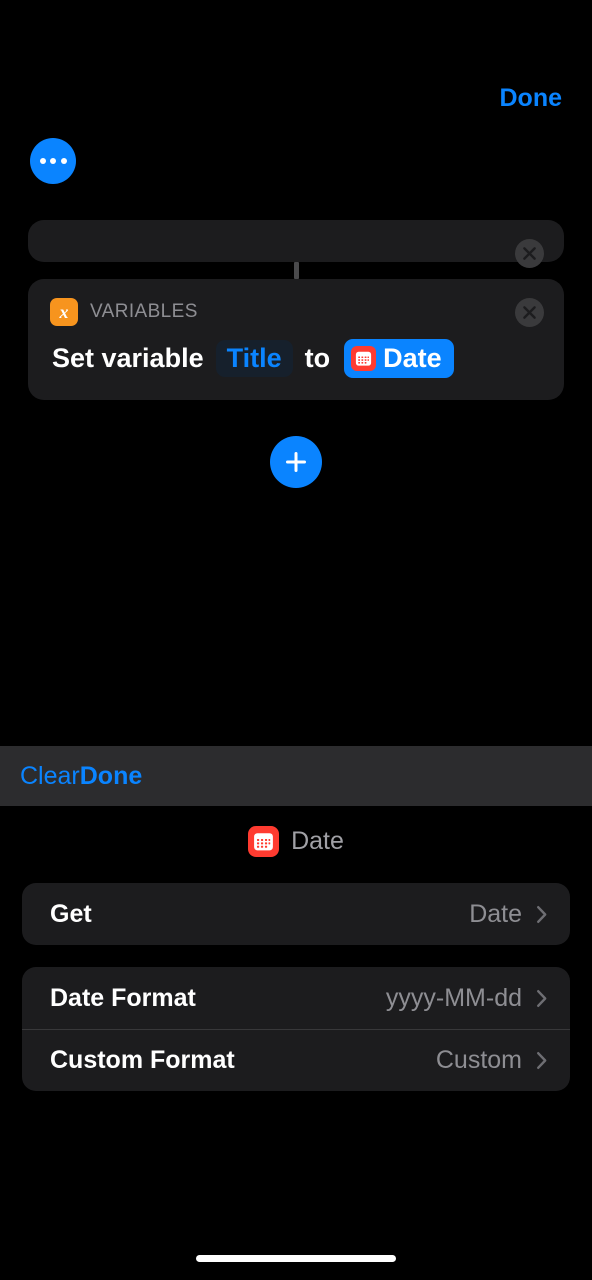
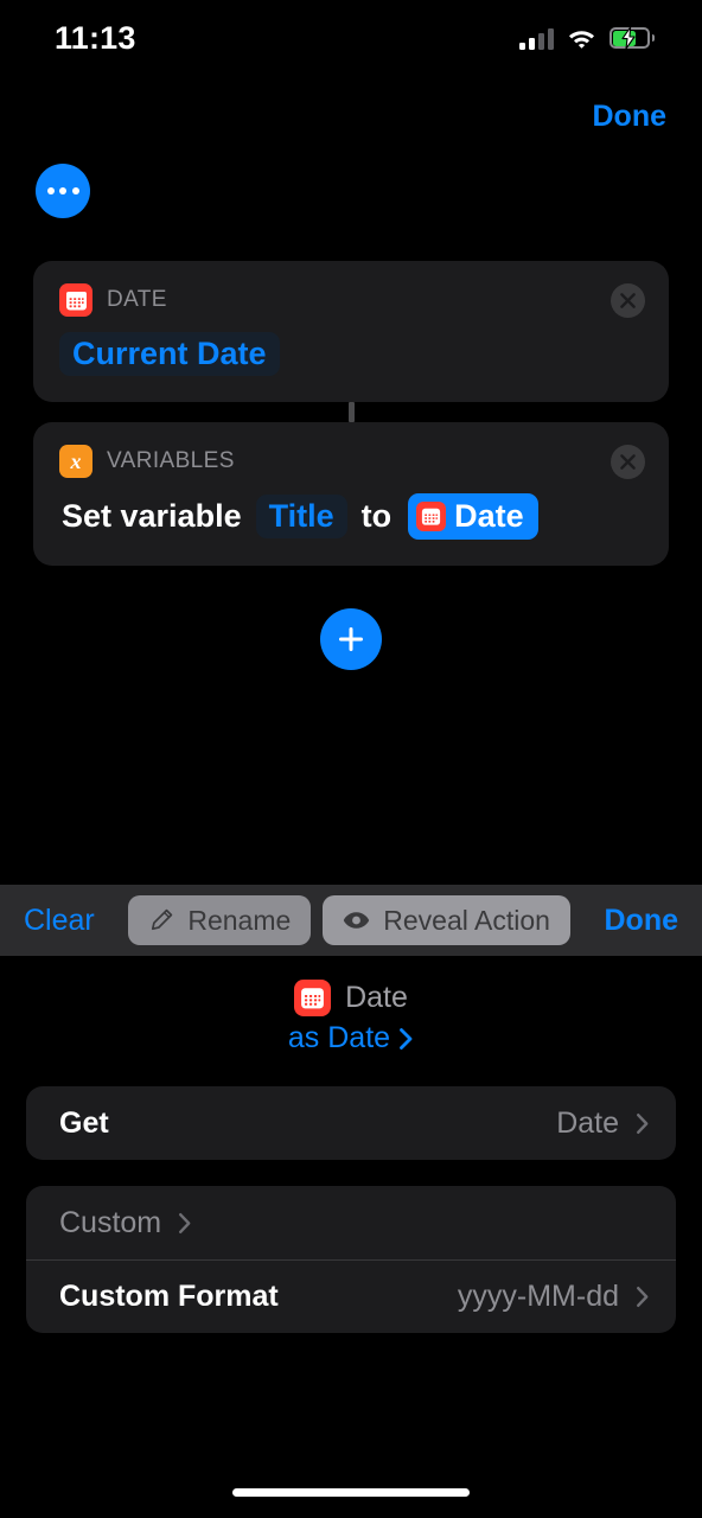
+ 11:13
  Done
+ DATE
+ Current Date
  x
  VARIABLES
  Set variable
  Title
  to
  Date
  Clear
+ Rename
+ Reveal Action
  Done
  Date
+ as Date
  Get
  Date
- Date Format
- yyyy-MM-dd
+ Custom
  Custom Format
- Custom
+ yyyy-MM-dd
